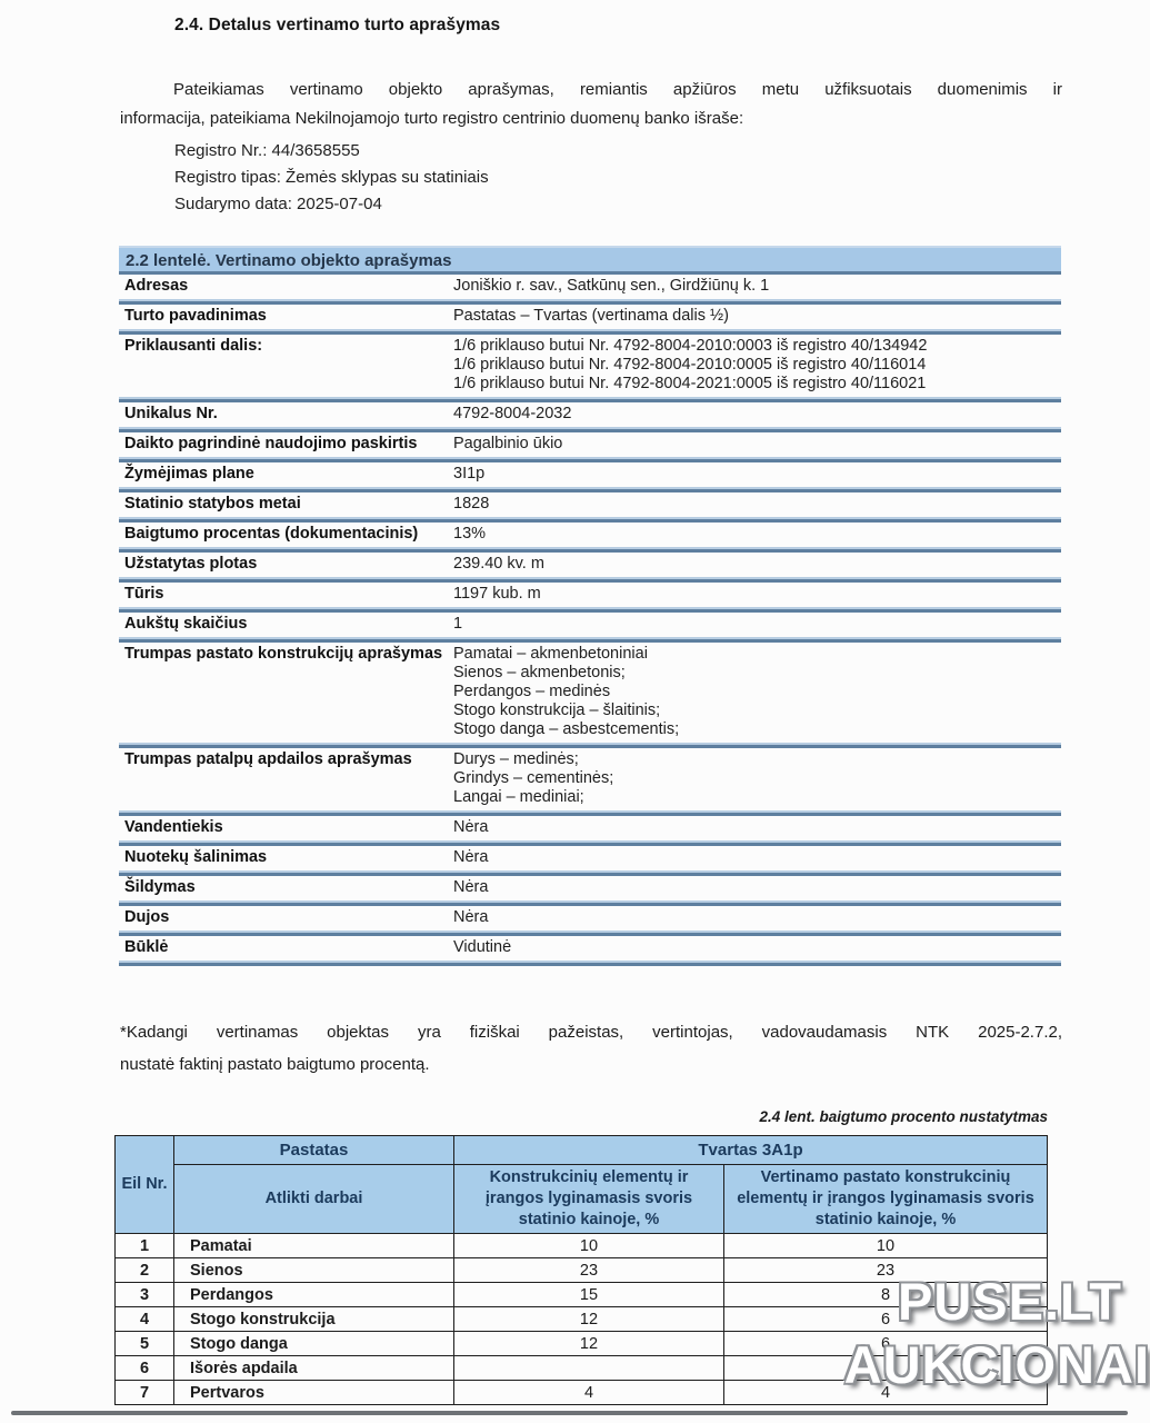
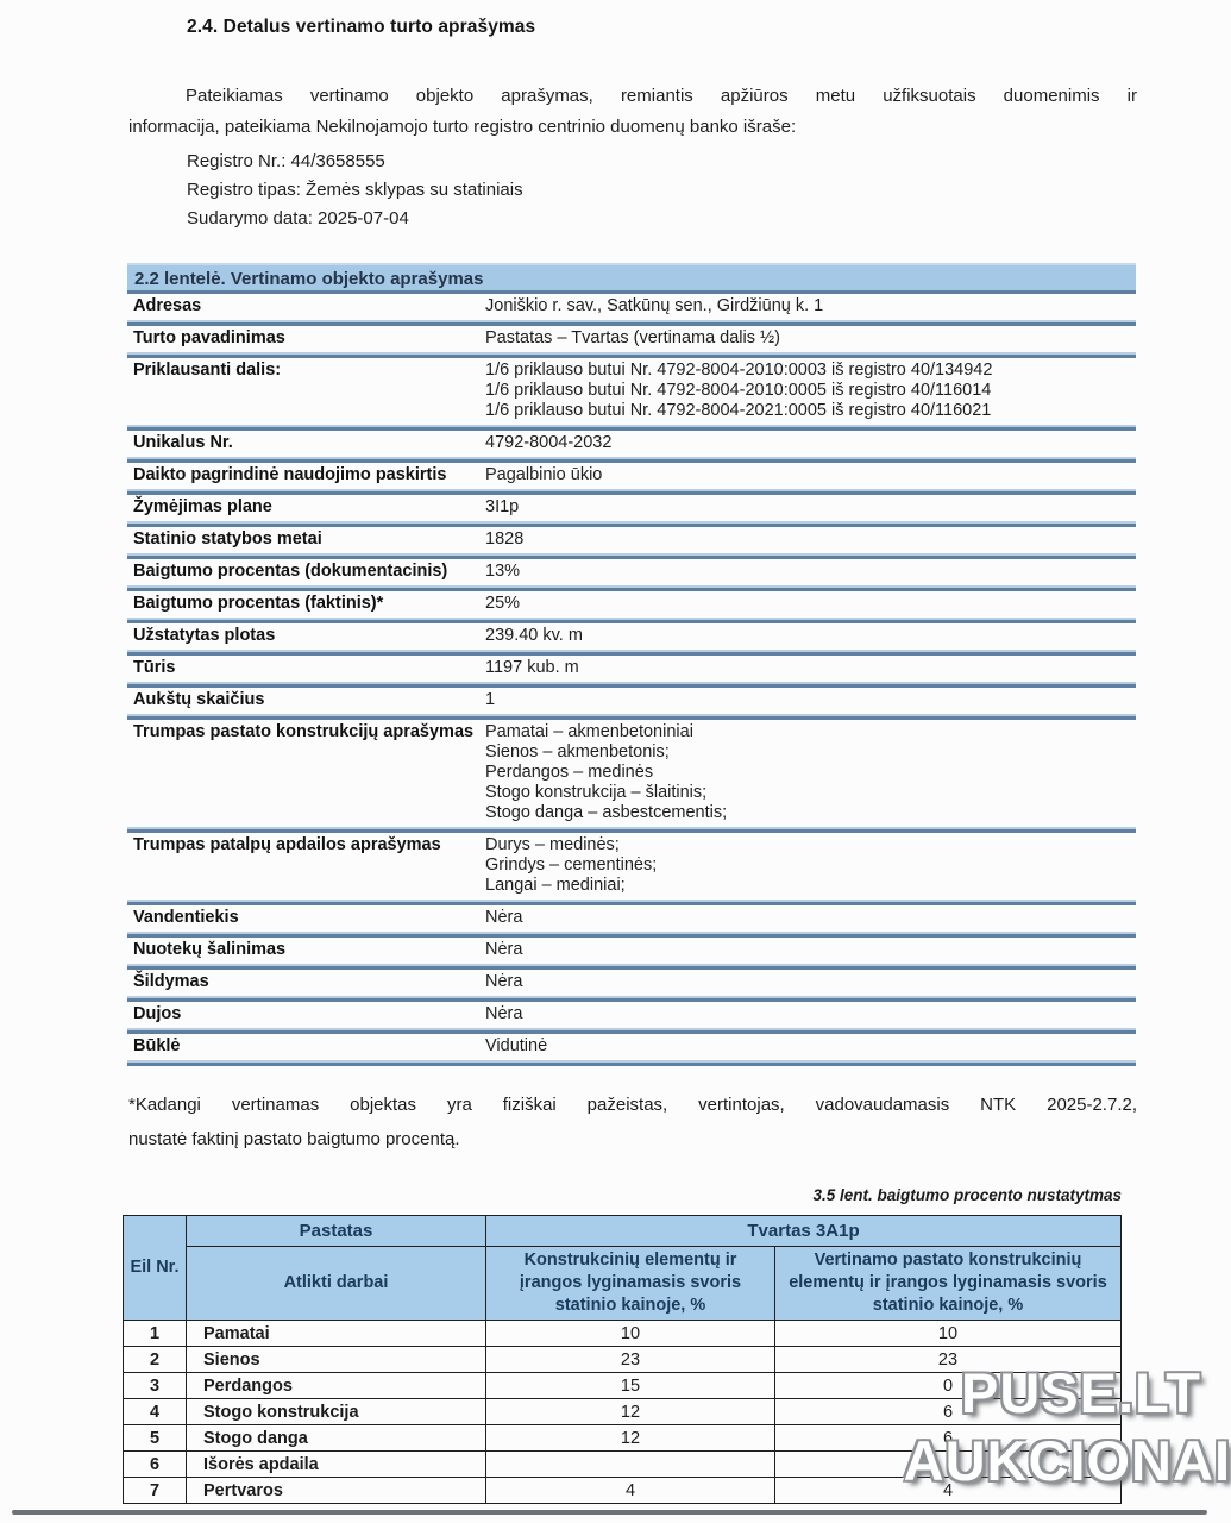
  2.4. Detalus vertinamo turto aprašymas
  Pateikiamas vertinamo objekto aprašymas, remiantis apžiūros metu užfiksuotais duomenimis ir
  informacija, pateikiama Nekilnojamojo turto registro centrinio duomenų banko išraše:
  Registro Nr.: 44/3658555
  Registro tipas: Žemės sklypas su statiniais
  Sudarymo data: 2025-07-04
  2.2 lentelė. Vertinamo objekto aprašymas
  Adresas
  Joniškio r. sav., Satkūnų sen., Girdžiūnų k. 1
  Turto pavadinimas
  Pastatas – Tvartas (vertinama dalis ½)
  Priklausanti dalis:
  1/6 priklauso butui Nr. 4792-8004-2010:0003 iš registro 40/134942
  1/6 priklauso butui Nr. 4792-8004-2010:0005 iš registro 40/116014
  1/6 priklauso butui Nr. 4792-8004-2021:0005 iš registro 40/116021
  Unikalus Nr.
  4792-8004-2032
  Daikto pagrindinė naudojimo paskirtis
  Pagalbinio ūkio
  Žymėjimas plane
  3I1p
  Statinio statybos metai
  1828
  Baigtumo procentas (dokumentacinis)
  13%
+ Baigtumo procentas (faktinis)*
+ 25%
  Užstatytas plotas
  239.40 kv. m
  Tūris
  1197 kub. m
  Aukštų skaičius
  1
  Trumpas pastato konstrukcijų aprašymas
  Pamatai – akmenbetoniniai
  Sienos – akmenbetonis;
  Perdangos – medinės
  Stogo konstrukcija – šlaitinis;
  Stogo danga – asbestcementis;
  Trumpas patalpų apdailos aprašymas
  Durys – medinės;
  Grindys – cementinės;
  Langai – mediniai;
  Vandentiekis
  Nėra
  Nuotekų šalinimas
  Nėra
  Šildymas
  Nėra
  Dujos
  Nėra
  Būklė
  Vidutinė
  *Kadangi vertinamas objektas yra fiziškai pažeistas, vertintojas, vadovaudamasis NTK 2025-2.7.2,
  nustatė faktinį pastato baigtumo procentą.
- 2.4 lent. baigtumo procento nustatytmas
+ 3.5 lent. baigtumo procento nustatytmas
  Eil Nr.	Pastatas	Tvartas 3A1p
  Atlikti darbai	Konstrukcinių elementų ir įrangos lyginamasis svoris statinio kainoje, %	Vertinamo pastato konstrukcinių elementų ir įrangos lyginamasis svoris statinio kainoje, %
  1	Pamatai	10	10
  2	Sienos	23	23
- 3	Perdangos	15	8
+ 3	Perdangos	15	0
  4	Stogo konstrukcija	12	6
  5	Stogo danga	12	6
  6	Išorės apdaila
  7	Pertvaros	4	4
  PUSE.LT
  AUKCIONAI
